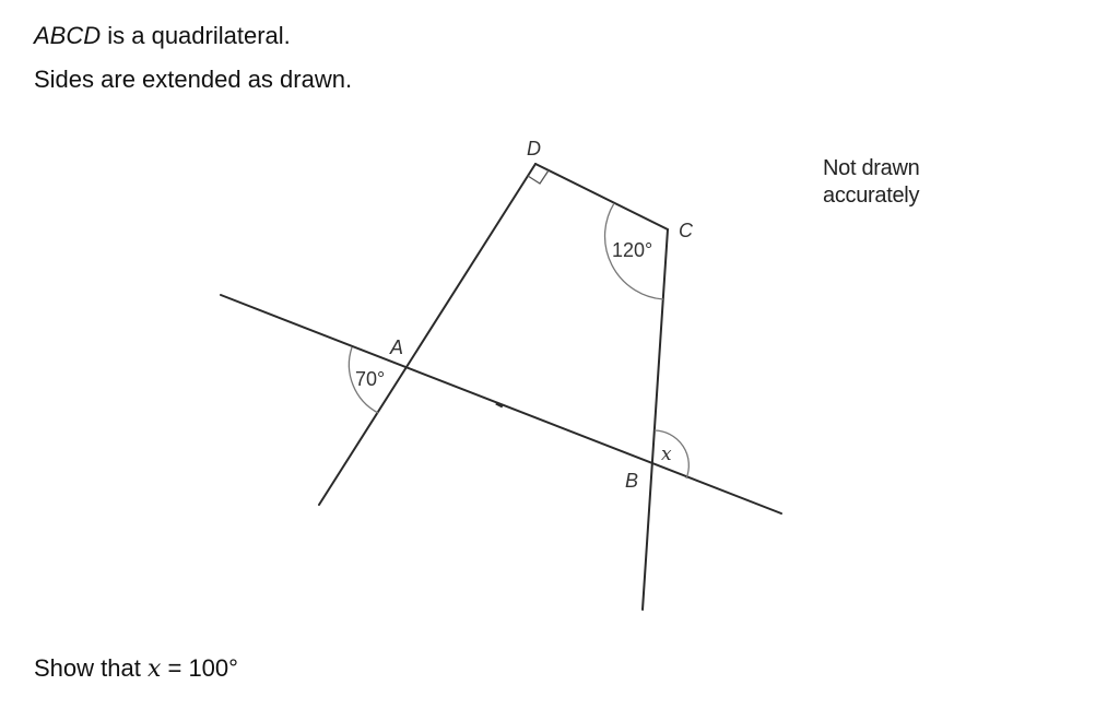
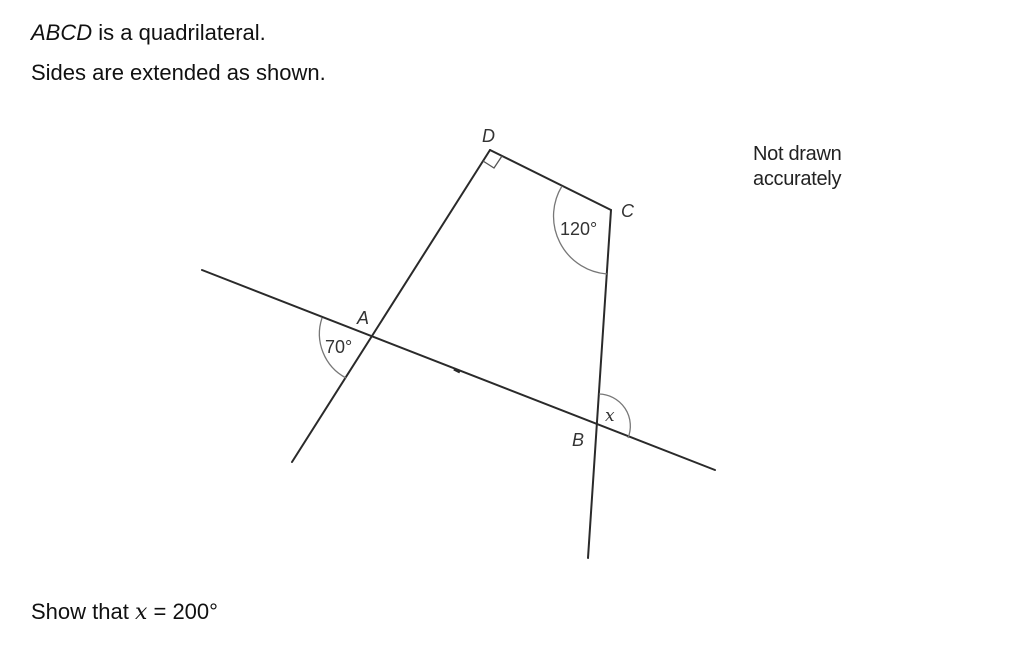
  ABCD is a quadrilateral.
- Sides are extended as drawn.
+ Sides are extended as shown.
- Show that x = 100°
+ Show that x = 200°
  Not drawn
  accurately
  D
  C
  A
  B
  120°
  70°
  x
